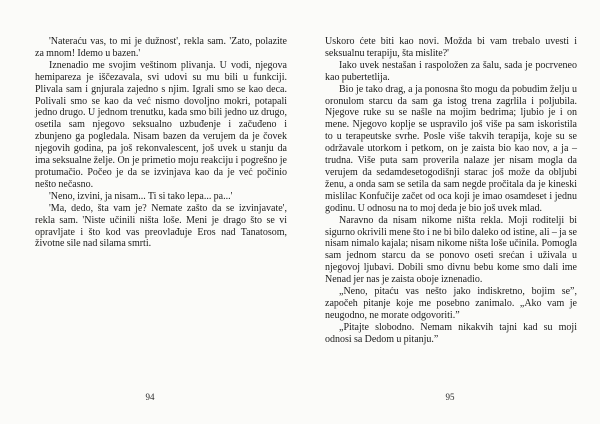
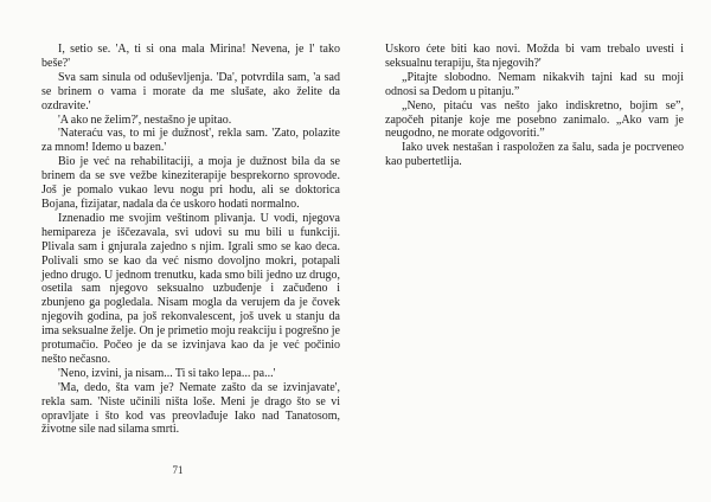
+ I, setio se. 'A, ti si ona mala Mirina! Nevena, je l' tako beše?'
+ Sva sam sinula od oduševljenja. 'Da', potvrdila sam, 'a sad se brinem o vama i morate da me slušate, ako želite da ozdravite.'
+ 'A ako ne želim?', nestašno je upitao.
  'Nateraću vas, to mi je dužnost', rekla sam. 'Zato, polazite za mnom! Idemo u bazen.'
+ Bio je već na rehabilitaciji, a moja je dužnost bila da se brinem da se sve vežbe kineziterapije besprekorno sprovode. Još je pomalo vukao levu nogu pri hodu, ali se doktorica Bojana, fizijatar, nadala da će uskoro hodati normalno.
- Iznenadio me svojim veštinom plivanja. U vodi, njegova hemipareza je iščezavala, svi udovi su mu bili u funkciji. Plivala sam i gnjurala zajedno s njim. Igrali smo se kao deca. Polivali smo se kao da već nismo dovoljno mokri, potapali jedno drugo. U jednom trenutku, kada smo bili jedno uz drugo, osetila sam njegovo seksualno uzbuđenje i začuđeno i zbunjeno ga pogledala. Nisam bazen da verujem da je čovek njegovih godina, pa još rekonvalescent, još uvek u stanju da ima seksualne želje. On je primetio moju reakciju i pogrešno je protumačio. Počeo je da se izvinjava kao da je već počinio nešto nečasno.
+ Iznenadio me svojim veštinom plivanja. U vodi, njegova hemipareza je iščezavala, svi udovi su mu bili u funkciji. Plivala sam i gnjurala zajedno s njim. Igrali smo se kao deca. Polivali smo se kao da već nismo dovoljno mokri, potapali jedno drugo. U jednom trenutku, kada smo bili jedno uz drugo, osetila sam njegovo seksualno uzbuđenje i začuđeno i zbunjeno ga pogledala. Nisam mogla da verujem da je čovek njegovih godina, pa još rekonvalescent, još uvek u stanju da ima seksualne želje. On je primetio moju reakciju i pogrešno je protumačio. Počeo je da se izvinjava kao da je već počinio nešto nečasno.
  'Neno, izvini, ja nisam... Ti si tako lepa... pa...'
- 'Ma, dedo, šta vam je? Nemate zašto da se izvinjavate', rekla sam. 'Niste učinili ništa loše. Meni je drago što se vi opravljate i što kod vas preovlađuje Eros nad Tanatosom, životne sile nad silama smrti.
+ 'Ma, dedo, šta vam je? Nemate zašto da se izvinjavate', rekla sam. 'Niste učinili ništa loše. Meni je drago što se vi opravljate i što kod vas preovlađuje Iako nad Tanatosom, životne sile nad silama smrti.
- 94
+ 71
- Uskoro ćete biti kao novi. Možda bi vam trebalo uvesti i seksualnu terapiju, šta mislite?'
+ Uskoro ćete biti kao novi. Možda bi vam trebalo uvesti i seksualnu terapiju, šta njegovih?'
- Iako uvek nestašan i raspoložen za šalu, sada je pocrveneo kao pubertetlija.
+ „Pitajte slobodno. Nemam nikakvih tajni kad su moji odnosi sa Dedom u pitanju.”
- Bio je tako drag, a ja ponosna što mogu da pobudim želju u oronulom starcu da sam ga istog trena zagrlila i poljubila. Njegove ruke su se našle na mojim bedrima; ljubio je i on mene. Njegovo koplje se uspravilo još više pa sam iskoristila to u terapeutske svrhe. Posle više takvih terapija, koje su se održavale utorkom i petkom, on je zaista bio kao nov, a ja – trudna. Više puta sam proverila nalaze jer nisam mogla da verujem da sedamdesetogodišnji starac još može da obljubi ženu, a onda sam se setila da sam negde pročitala da je kineski mislilac Konfučije začet od oca koji je imao osamdeset i jednu godinu. U odnosu na to moj deda je bio još uvek mlad.
- Naravno da nisam nikome ništa rekla. Moji roditelji bi sigurno okrivili mene što i ne bi bilo daleko od istine, ali – ja se nisam nimalo kajala; nisam nikome ništa loše učinila. Pomogla sam jednom starcu da se ponovo oseti srećan i uživala u njegovoj ljubavi. Dobili smo divnu bebu kome smo dali ime Nenad jer nas je zaista oboje iznenadio.
  „Neno, pitaću vas nešto jako indiskretno, bojim se”, započeh pitanje koje me posebno zanimalo. „Ako vam je neugodno, ne morate odgovoriti.”
- „Pitajte slobodno. Nemam nikakvih tajni kad su moji odnosi sa Dedom u pitanju.”
+ Iako uvek nestašan i raspoložen za šalu, sada je pocrveneo kao pubertetlija.
- 95
